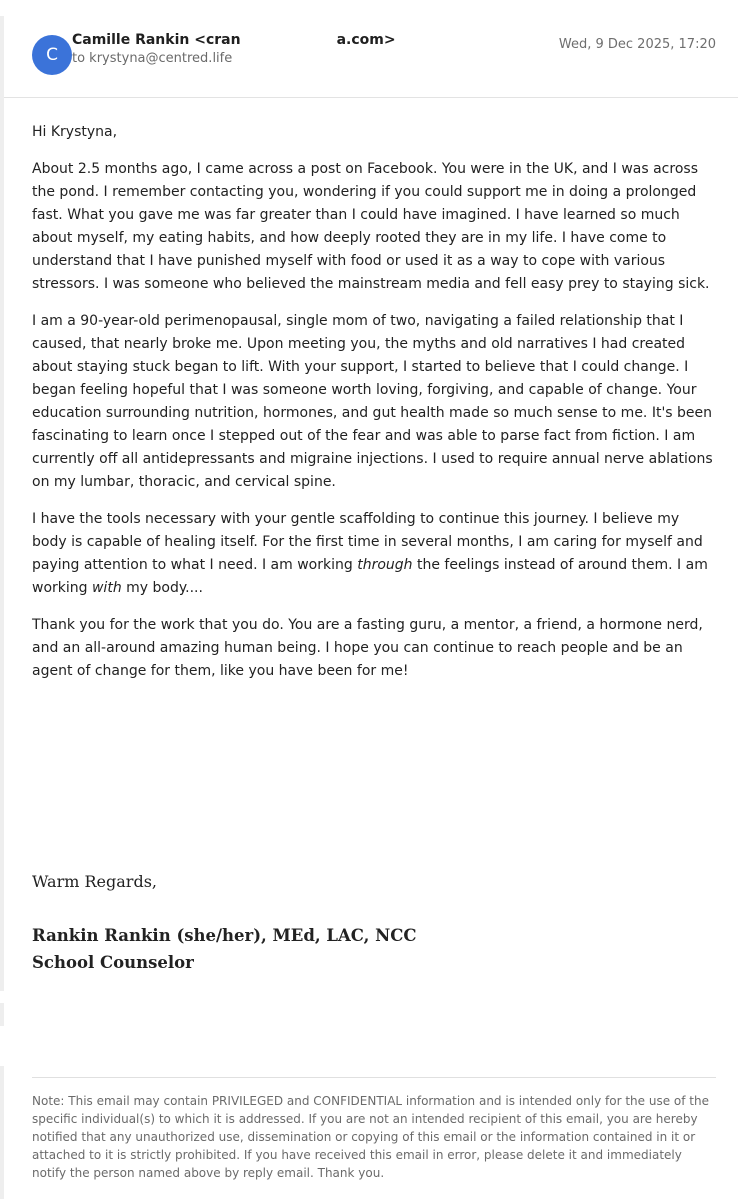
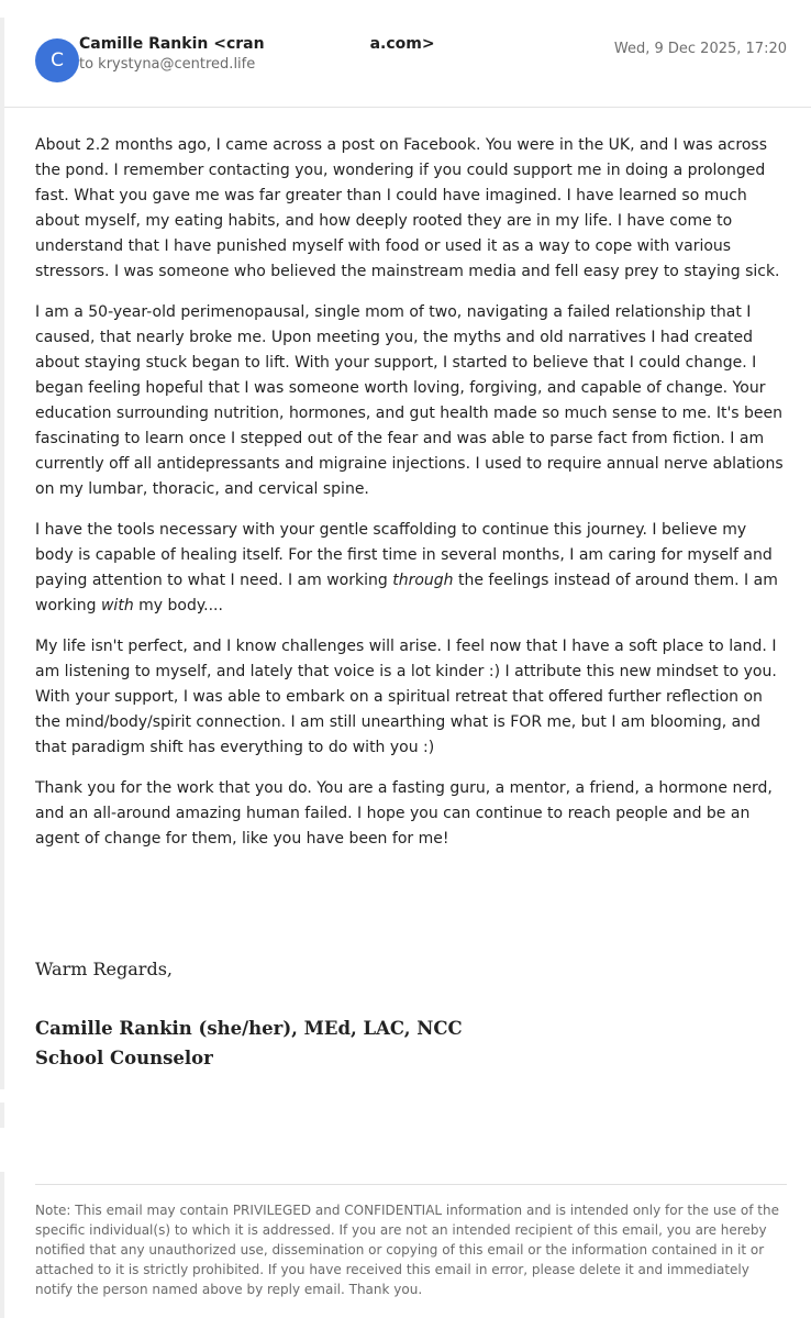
  C
  Camille Rankin <cran a.com>
  to krystyna@centred.life
  Wed, 9 Dec 2025, 17:20
- Hi Krystyna,
- About 2.5 months ago, I came across a post on Facebook. You were in the UK, and I was across the pond. I remember contacting you, wondering if you could support me in doing a prolonged fast. What you gave me was far greater than I could have imagined. I have learned so much about myself, my eating habits, and how deeply rooted they are in my life. I have come to understand that I have punished myself with food or used it as a way to cope with various stressors. I was someone who believed the mainstream media and fell easy prey to staying sick.
+ About 2.2 months ago, I came across a post on Facebook. You were in the UK, and I was across the pond. I remember contacting you, wondering if you could support me in doing a prolonged fast. What you gave me was far greater than I could have imagined. I have learned so much about myself, my eating habits, and how deeply rooted they are in my life. I have come to understand that I have punished myself with food or used it as a way to cope with various stressors. I was someone who believed the mainstream media and fell easy prey to staying sick.
- I am a 90-year-old perimenopausal, single mom of two, navigating a failed relationship that I caused, that nearly broke me. Upon meeting you, the myths and old narratives I had created about staying stuck began to lift. With your support, I started to believe that I could change. I began feeling hopeful that I was someone worth loving, forgiving, and capable of change. Your education surrounding nutrition, hormones, and gut health made so much sense to me. It's been fascinating to learn once I stepped out of the fear and was able to parse fact from fiction. I am currently off all antidepressants and migraine injections. I used to require annual nerve ablations on my lumbar, thoracic, and cervical spine.
+ I am a 50-year-old perimenopausal, single mom of two, navigating a failed relationship that I caused, that nearly broke me. Upon meeting you, the myths and old narratives I had created about staying stuck began to lift. With your support, I started to believe that I could change. I began feeling hopeful that I was someone worth loving, forgiving, and capable of change. Your education surrounding nutrition, hormones, and gut health made so much sense to me. It's been fascinating to learn once I stepped out of the fear and was able to parse fact from fiction. I am currently off all antidepressants and migraine injections. I used to require annual nerve ablations on my lumbar, thoracic, and cervical spine.
  I have the tools necessary with your gentle scaffolding to continue this journey. I believe my body is capable of healing itself. For the first time in several months, I am caring for myself and paying attention to what I need. I am working through the feelings instead of around them. I am working with my body....
+ My life isn't perfect, and I know challenges will arise. I feel now that I have a soft place to land. I am listening to myself, and lately that voice is a lot kinder :) I attribute this new mindset to you. With your support, I was able to embark on a spiritual retreat that offered further reflection on the mind/body/spirit connection. I am still unearthing what is FOR me, but I am blooming, and that paradigm shift has everything to do with you :)
- Thank you for the work that you do. You are a fasting guru, a mentor, a friend, a hormone nerd, and an all-around amazing human being. I hope you can continue to reach people and be an agent of change for them, like you have been for me!
+ Thank you for the work that you do. You are a fasting guru, a mentor, a friend, a hormone nerd, and an all-around amazing human failed. I hope you can continue to reach people and be an agent of change for them, like you have been for me!
  Warm Regards,
- Rankin Rankin (she/her), MEd, LAC, NCC
+ Camille Rankin (she/her), MEd, LAC, NCC
  School Counselor
  Note: This email may contain PRIVILEGED and CONFIDENTIAL information and is intended only for the use of the specific individual(s) to which it is addressed. If you are not an intended recipient of this email, you are hereby notified that any unauthorized use, dissemination or copying of this email or the information contained in it or attached to it is strictly prohibited. If you have received this email in error, please delete it and immediately notify the person named above by reply email. Thank you.
